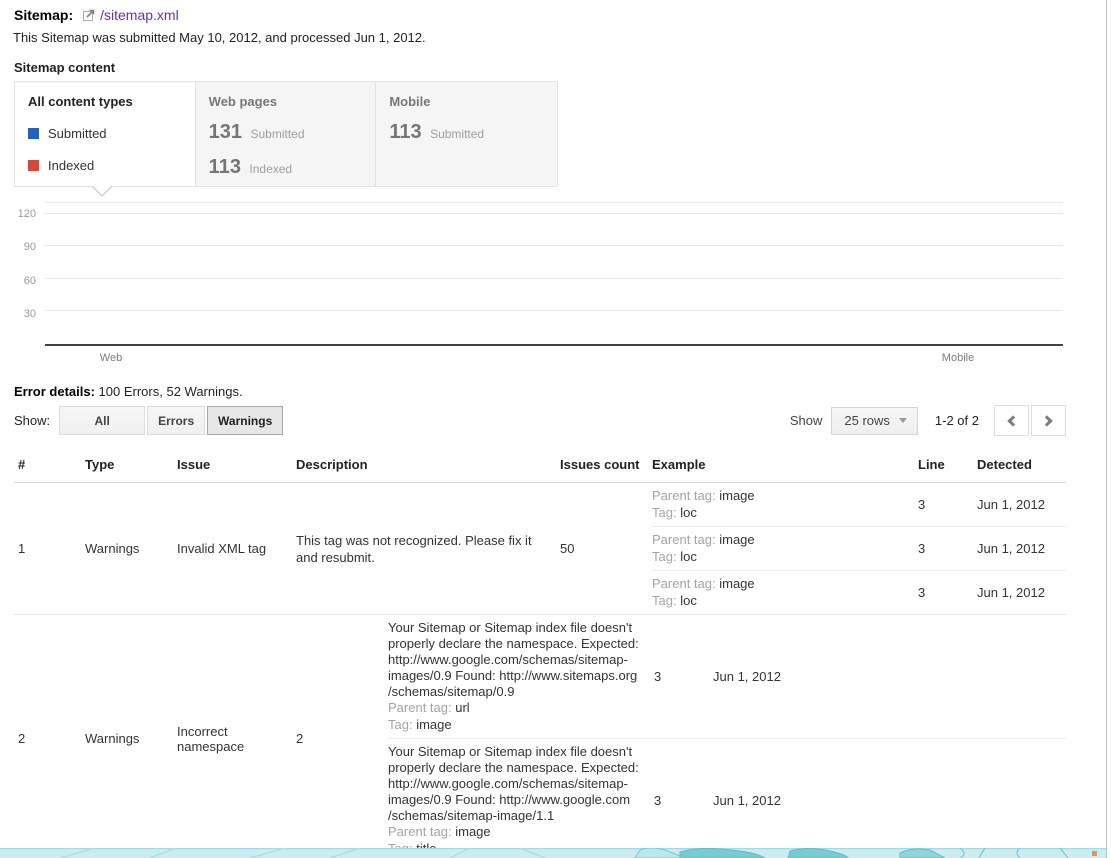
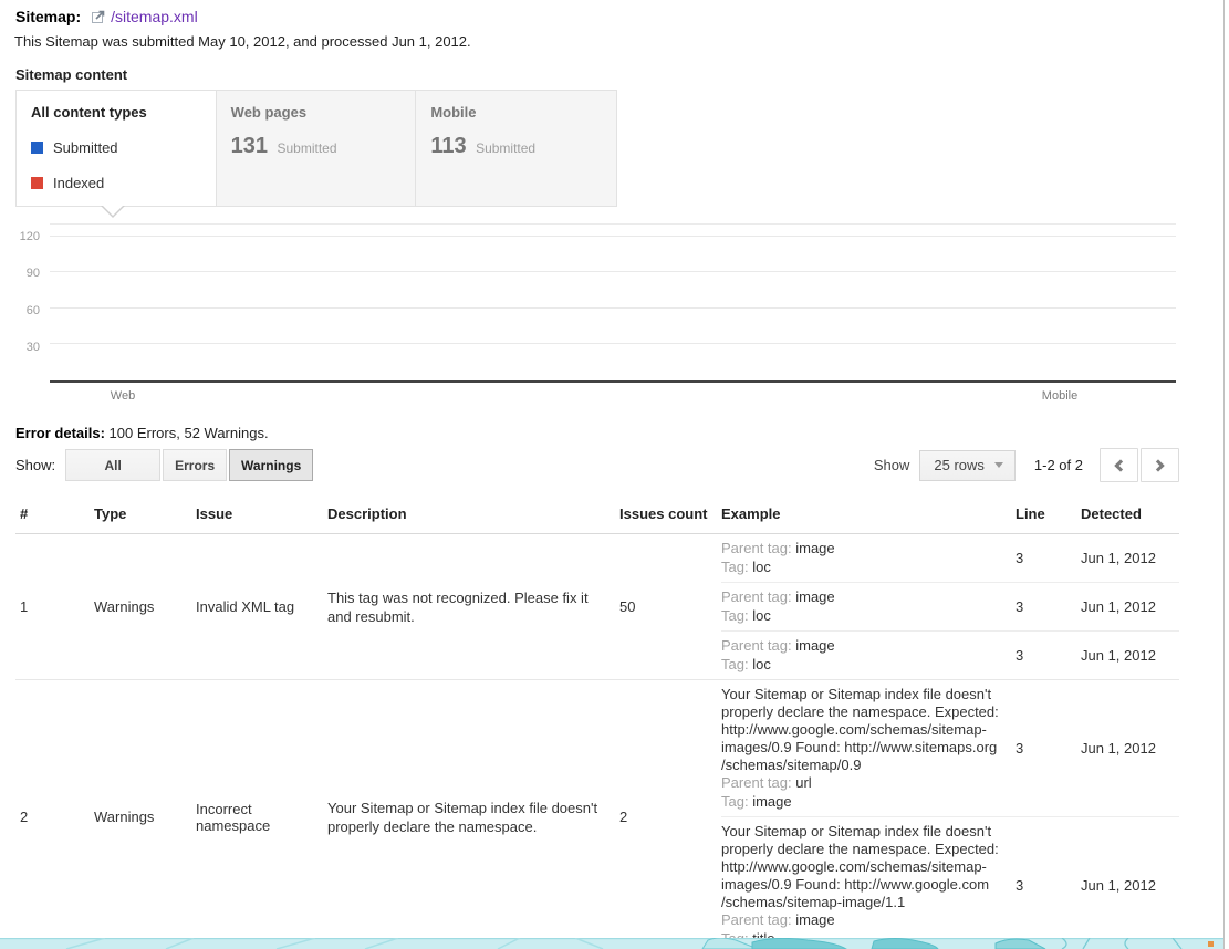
  Sitemap: /sitemap.xml
  This Sitemap was submitted May 10, 2012, and processed Jun 1, 2012.
  Sitemap content
  All content types
  Submitted
  Indexed
  Web pages
  131 Submitted
- 113 Indexed
  Mobile
  113 Submitted
  30
  60
  90
  120
  Web
  Mobile
  Error details: 100 Errors, 52 Warnings.
  Show:
  All
  Errors
  Warnings
  Show
  25 rows
  1-2 of 2
  #
  Type
  Issue
  Description
  Issues count
  Example
  Line
  Detected
  1
  Warnings
  Invalid XML tag
  This tag was not recognized. Please fix it and resubmit.
  50
  Parent tag: image
  Tag: loc
  3
  Jun 1, 2012
  Parent tag: image
  Tag: loc
  3
  Jun 1, 2012
  Parent tag: image
  Tag: loc
  3
  Jun 1, 2012
  2
  Warnings
  Incorrect namespace
+ Your Sitemap or Sitemap index file doesn't properly declare the namespace.
  2
  Your Sitemap or Sitemap index file doesn't properly declare the namespace. Expected: http://www.google.com/schemas/sitemap-images/0.9 Found: http://www.sitemaps.org /schemas/sitemap/0.9
  Parent tag: url
  Tag: image
  3
  Jun 1, 2012
  Your Sitemap or Sitemap index file doesn't properly declare the namespace. Expected: http://www.google.com/schemas/sitemap-images/0.9 Found: http://www.google.com /schemas/sitemap-image/1.1
  Parent tag: image
  3
  Jun 1, 2012
